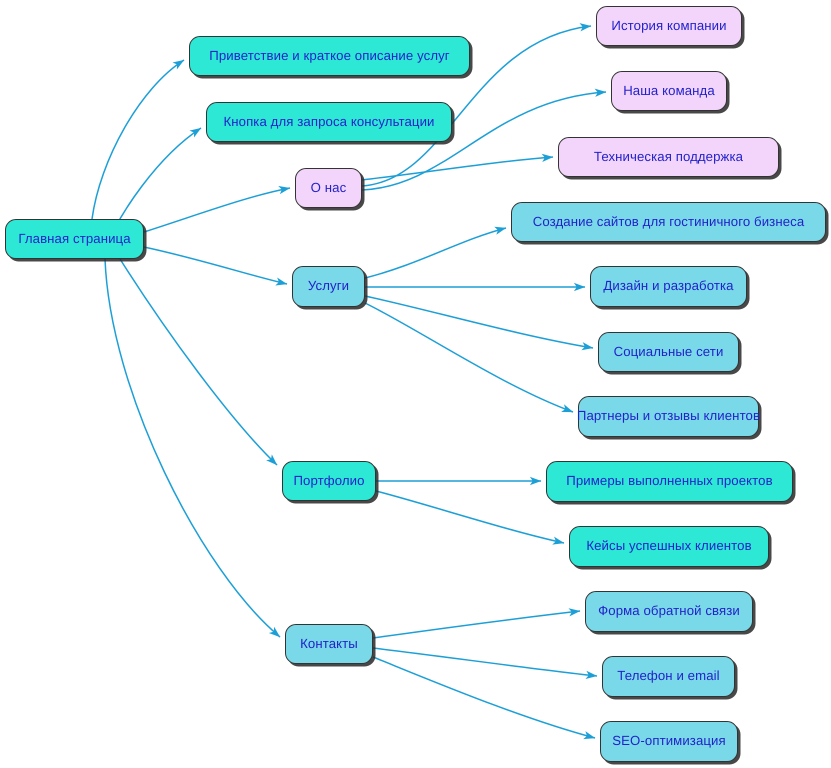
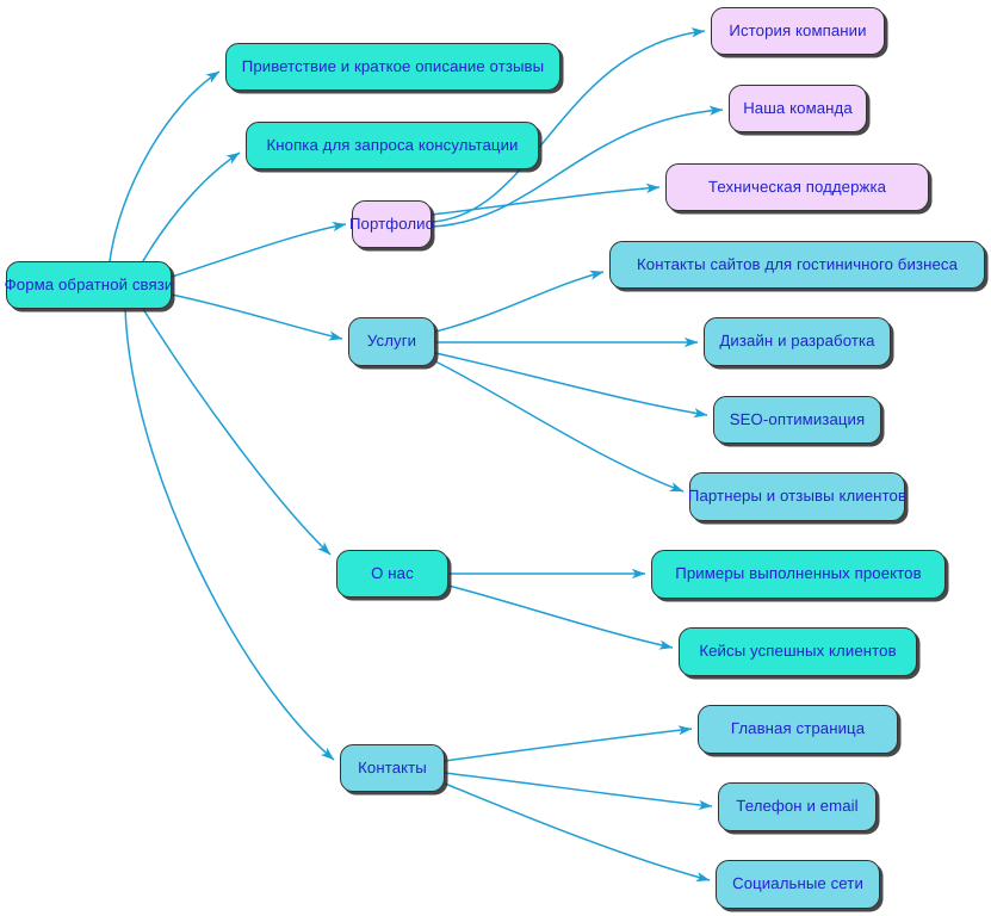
- Главная страница
+ Форма обратной связи
- Приветствие и краткое описание услуг
+ Приветствие и краткое описание отзывы
  Кнопка для запроса консультации
- О нас
+ Портфолио
  История компании
  Наша команда
  Техническая поддержка
  Услуги
- Создание сайтов для гостиничного бизнеса
+ Контакты сайтов для гостиничного бизнеса
  Дизайн и разработка
- Социальные сети
+ SEO-оптимизация
  Партнеры и отзывы клиентов
- Портфолио
+ О нас
  Примеры выполненных проектов
  Кейсы успешных клиентов
  Контакты
- Форма обратной связи
+ Главная страница
  Телефон и email
- SEO-оптимизация
+ Социальные сети
